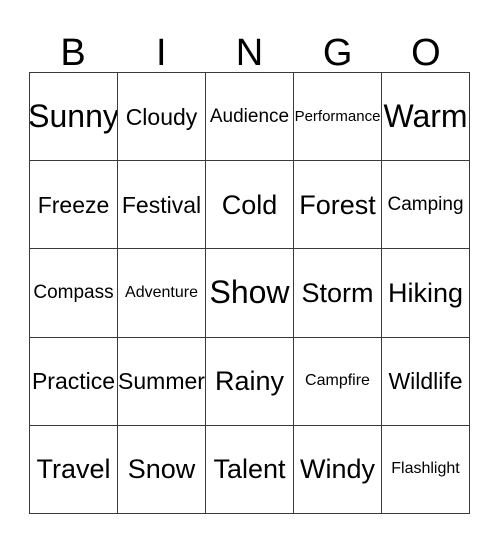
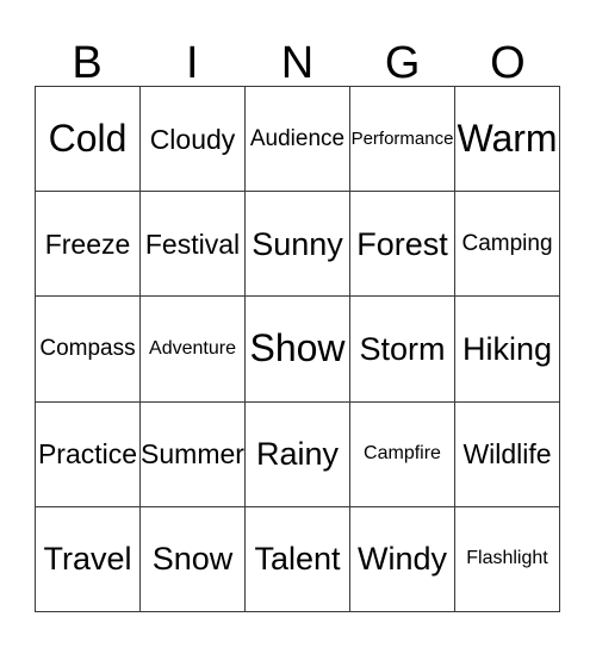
  B
  I
  N
  G
  O
- Sunny
+ Cold
  Cloudy
  Audience
  Performance
  Warm
  Freeze
  Festival
- Cold
+ Sunny
  Forest
  Camping
  Compass
  Adventure
  Show
  Storm
  Hiking
  Practice
  Summer
  Rainy
  Campfire
  Wildlife
  Travel
  Snow
  Talent
  Windy
  Flashlight
